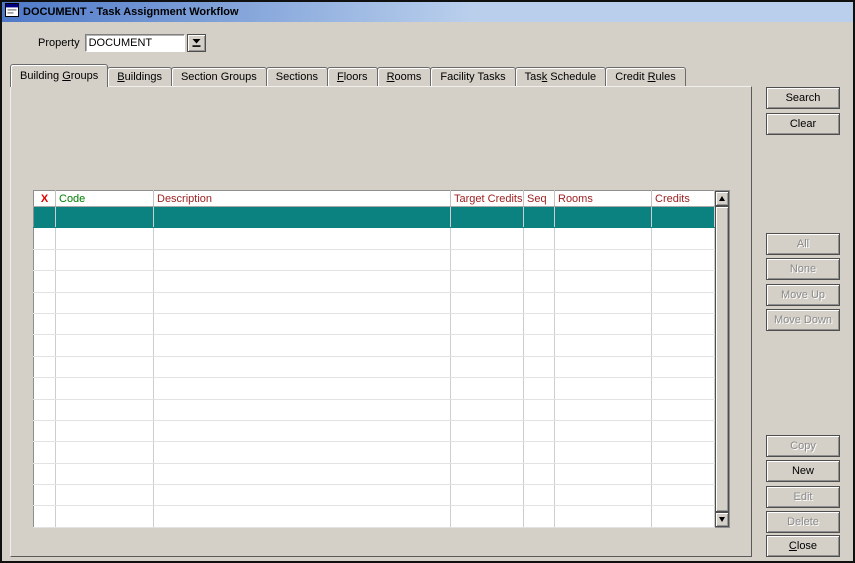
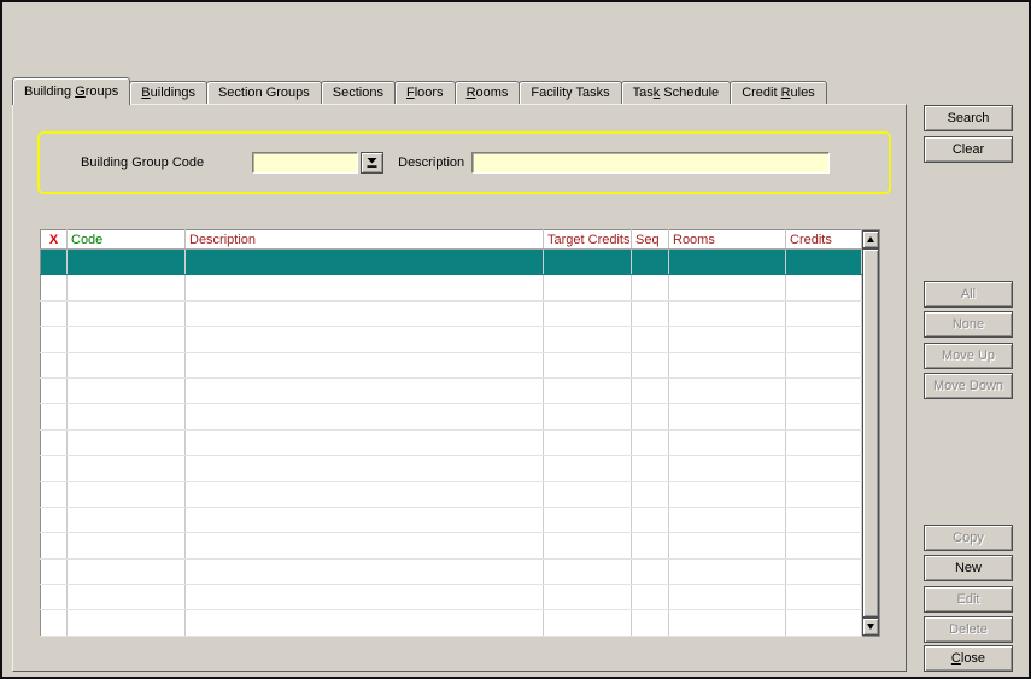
- DOCUMENT - Task Assignment Workflow
- Property
- DOCUMENT
  Building Groups
  Buildings
  Section Groups
  Sections
  Floors
  Rooms
  Facility Tasks
  Task Schedule
  Credit Rules
+ Building Group Code
+ Description
  X	Code	Description	Target Credits	Seq	Rooms	Credits
  Search
  Clear
  All
  None
  Move Up
  Move Down
  Copy
  New
  Edit
  Delete
  Close
